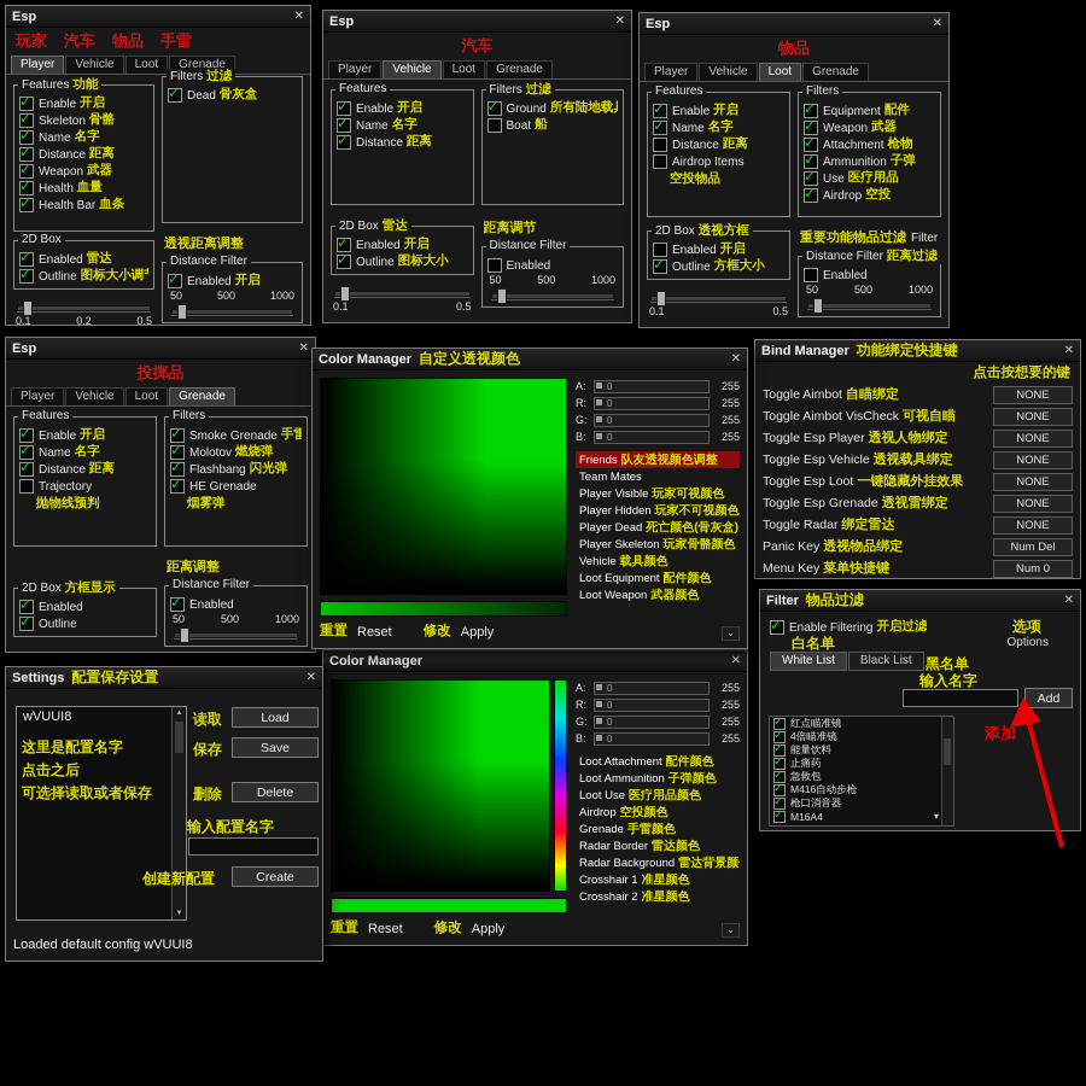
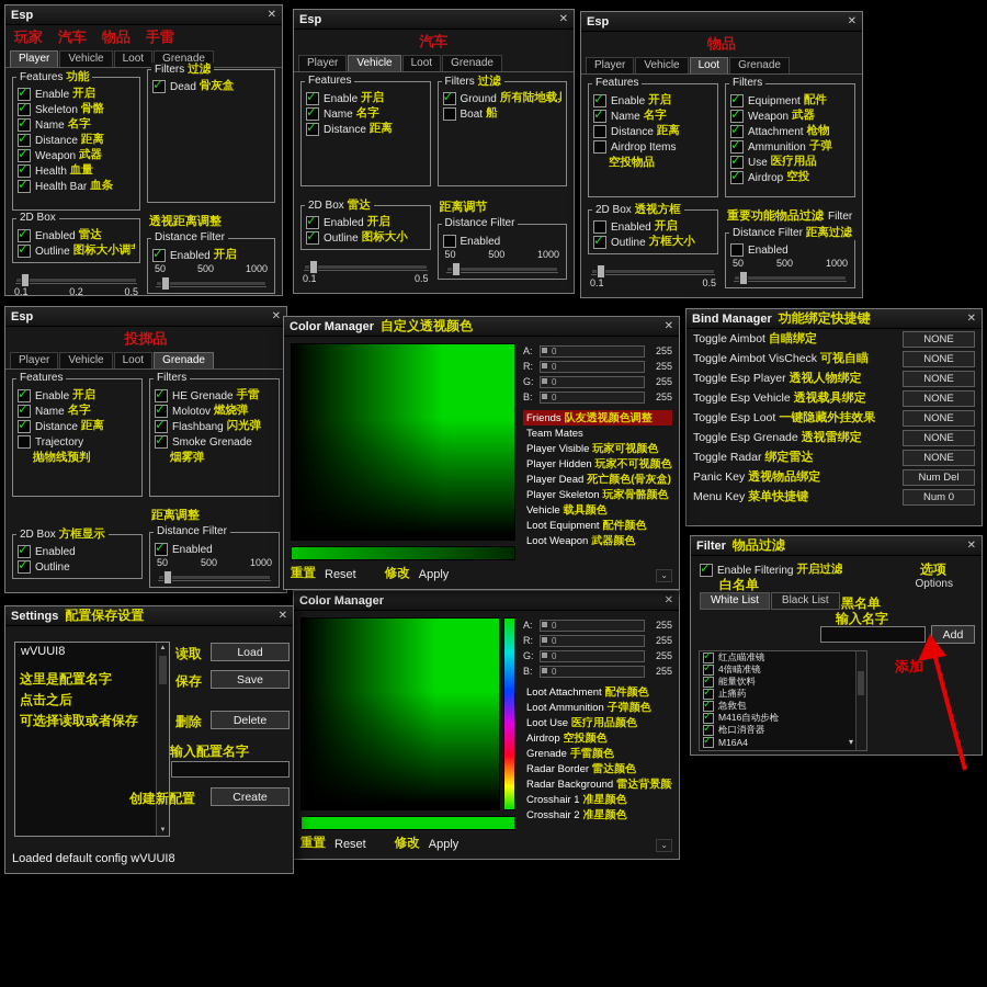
  Esp
  ✕
  玩家
  汽车
  物品
  手雷
  Player
  Vehicle
  Loot
  Grenade
  Features 功能
  Enable
  开启
  Skeleton
  骨骼
  Name
  名字
  Distance
  距离
  Weapon
  武器
  Health
  血量
  Health Bar
  血条
  2D Box
  Enabled
  雷达
  Outline
  图标大小调
  0.1
  0.2
  0.5
  Filters 过滤
  Dead
  骨灰盒
  透视距离调整
  Distance Filter
  Enabled
  开启
  50
  500
  1000
  Esp
  ✕
  汽车
  Player
  Vehicle
  Loot
  Grenade
  Features
  Enable
  开启
  Name
  名字
  Distance
  距离
  2D Box 雷达
  Enabled
  开启
  Outline
  图标大小
  0.1
  0.5
  Filters 过滤
  Ground
  所有陆地载
  Boat
  船
  距离调节
  Distance Filter
  Enabled
  50
  500
  1000
  Esp
  ✕
  物品
  Player
  Vehicle
  Loot
  Grenade
  Features
  Enable
  开启
  Name
  名字
  Distance
  距离
  Airdrop Items
  空投物品
  2D Box 透视方框
  Enabled
  开启
  Outline
  方框大小
  0.1
  0.5
  Filters
  Equipment
  配件
  Weapon
  武器
  Attachment
  枪物
  Ammunition
  子弹
  Use
  医疗用品
  Airdrop
  空投
  重要功能物品过滤 Filter
  Distance Filter 距离过滤
  Enabled
  50
  500
  1000
  Esp
  ✕
  投掷品
  Player
  Vehicle
  Loot
  Grenade
  Features
  Enable
  开启
  Name
  名字
  Distance
  距离
  Trajectory
  抛物线预判
  2D Box 方框显示
  Enabled
  Outline
  Filters
- Smoke Grenade
+ HE Grenade
  手雷
  Molotov
  燃烧弹
  Flashbang
  闪光弹
- HE Grenade
+ Smoke Grenade
  烟雾弹
  距离调整
  Distance Filter
  Enabled
  50
  500
  1000
  Color Manager
  自定义透视颜色
  ✕
  重置
  Reset
  修改
  Apply
  A:
  0
  255
  R:
  0
  255
  G:
  0
  255
  B:
  0
  255
  Friends
  队友透视颜色调整
  Team Mates
  Player Visible
  玩家可视颜色
  Player Hidden
  玩家不可视颜色
  Player Dead
  死亡颜色(骨灰盒)
  Player Skeleton
  玩家骨骼颜色
  Vehicle
  载具颜色
  Loot Equipment
  配件颜色
  Loot Weapon
  武器颜色
  ⌄
  Bind Manager
  功能绑定快捷键
  ✕
- 点击按想要的键
  Toggle Aimbot
  自瞄绑定
  NONE
  Toggle Aimbot VisCheck
  可视自瞄
  NONE
  Toggle Esp Player
  透视人物绑定
  NONE
  Toggle Esp Vehicle
  透视载具绑定
  NONE
  Toggle Esp Loot
  一键隐藏外挂效果
  NONE
  Toggle Esp Grenade
  透视雷绑定
  NONE
  Toggle Radar
  绑定雷达
  NONE
  Panic Key
  透视物品绑定
  Num Del
  Menu Key
  菜单快捷键
  Num 0
  Settings
  配置保存设置
  ✕
  wVUUI8
  这里是配置名字
  点击之后
  可选择读取或者保存
  读取
  Load
  保存
  Save
  删除
  Delete
  输入配置名字
  创建新配置
  Create
  Loaded default config wVUUI8
  Color Manager
  ✕
  重置
  Reset
  修改
  Apply
  A:
  0
  255
  R:
  0
  255
  G:
  0
  255
  B:
  0
  255
  Loot Attachment
  配件颜色
  Loot Ammunition
  子弹颜色
  Loot Use
  医疗用品颜色
  Airdrop
  空投颜色
  Grenade
  手雷颜色
  Radar Border
  雷达颜色
  Radar Background
  雷达背景颜
  Crosshair 1
  准星颜色
  Crosshair 2
  准星颜色
  ⌄
  Filter
  物品过滤
  ✕
  Enable Filtering
  开启过滤
  选项
  Options
  白名单
  White List
  Black List
  黑名单
  输入名字
  Add
  添加
  红点瞄准镜
  4倍瞄准镜
  能量饮料
  止痛药
  急救包
  M416自动步枪
  枪口消音器
  M16A4
  ▾
